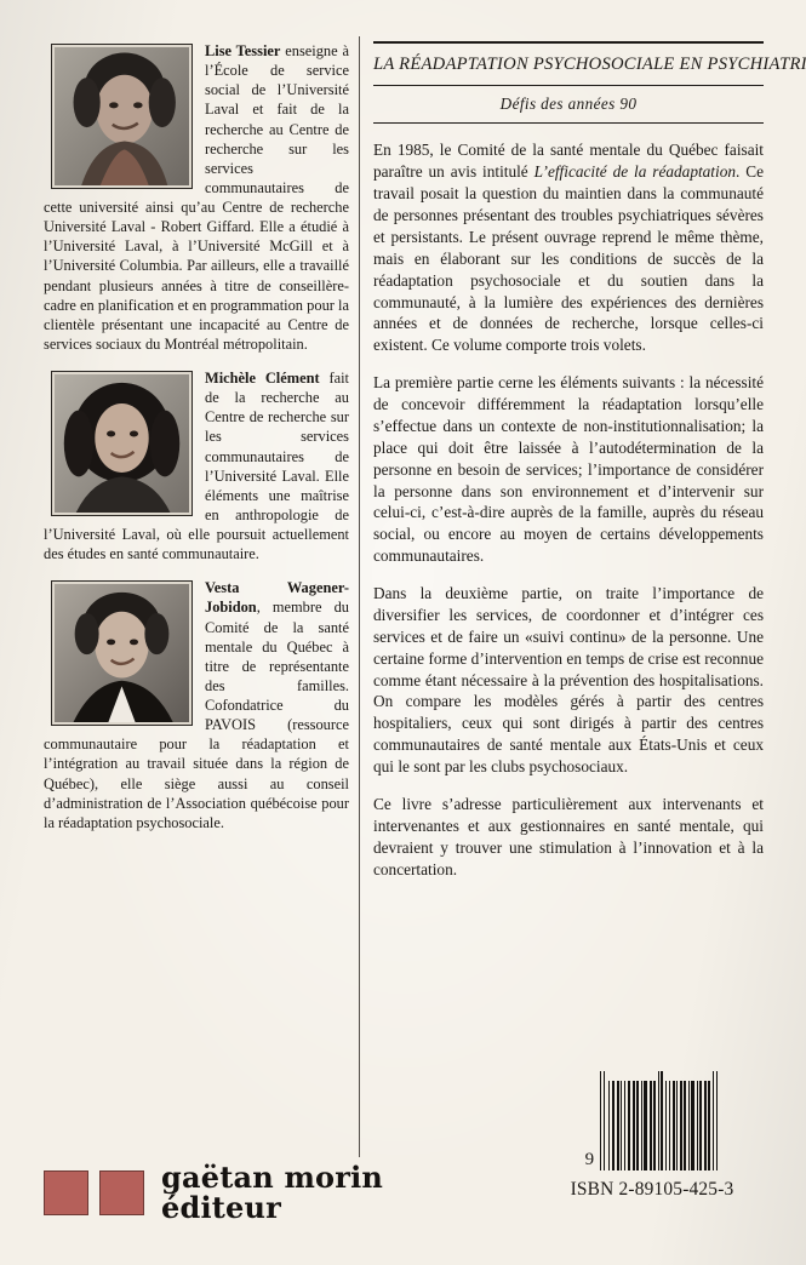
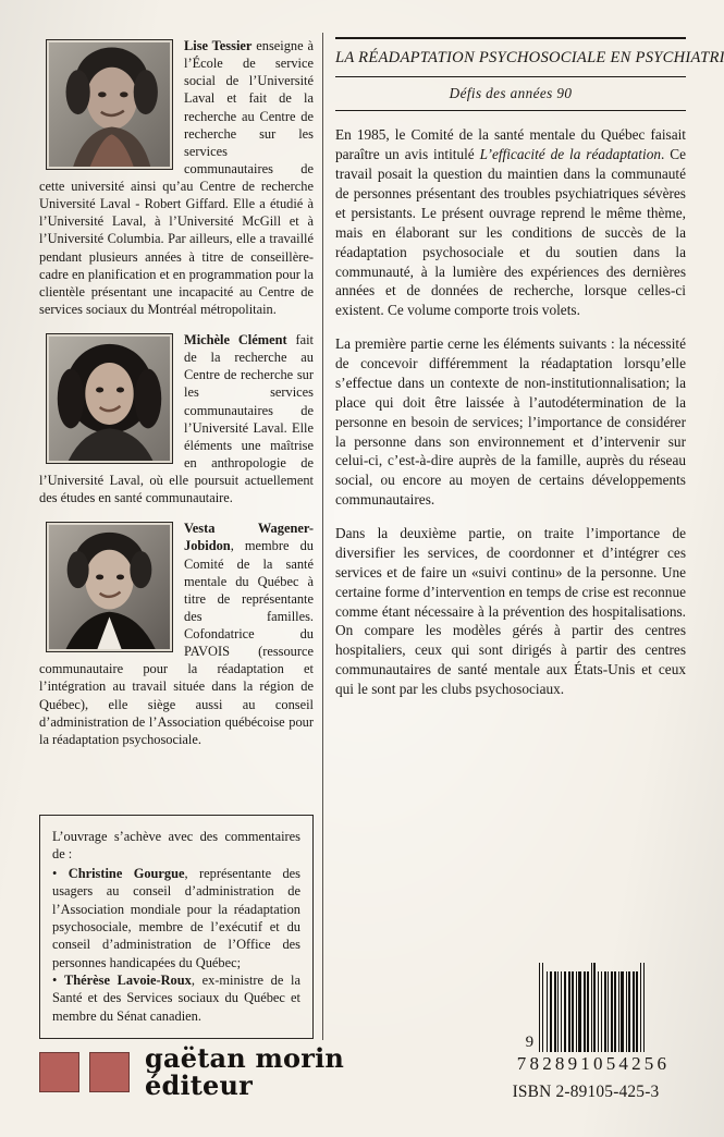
  Lise Tessier enseigne à l’École de service social de l’Université Laval et fait de la recherche au Centre de recherche sur les services communautaires de cette université ainsi qu’au Centre de recherche Université Laval - Robert Giffard. Elle a étudié à l’Université Laval, à l’Université McGill et à l’Université Columbia. Par ailleurs, elle a travaillé pendant plusieurs années à titre de conseillère-cadre en planification et en programmation pour la clientèle présentant une incapacité au Centre de services sociaux du Montréal métropolitain.
  Michèle Clément fait de la recherche au Centre de recherche sur les services communautaires de l’Université Laval. Elle éléments une maîtrise en anthropologie de l’Université Laval, où elle poursuit actuellement des études en santé communautaire.
  Vesta Wagener-Jobidon, membre du Comité de la santé mentale du Québec à titre de représentante des familles. Cofondatrice du PAVOIS (ressource communautaire pour la réadaptation et l’intégration au travail située dans la région de Québec), elle siège aussi au conseil d’administration de l’Association québécoise pour la réadaptation psychosociale.
+ L’ouvrage s’achève avec des commentaires de :
+ • Christine Gourgue, représentante des usagers au conseil d’administration de l’Association mondiale pour la réadaptation psychosociale, membre de l’exécutif et du conseil d’administration de l’Office des personnes handicapées du Québec;
+ • Thérèse Lavoie-Roux, ex-ministre de la Santé et des Services sociaux du Québec et membre du Sénat canadien.
  gaëtan morin
  éditeur
  LA RÉADAPTATION PSYCHOSOCIALE EN PSYCHIATRI
  Défis des années 90
  En 1985, le Comité de la santé mentale du Québec faisait paraître un avis intitulé L’efficacité de la réadaptation. Ce travail posait la question du maintien dans la communauté de personnes présentant des troubles psychiatriques sévères et persistants. Le présent ouvrage reprend le même thème, mais en élaborant sur les conditions de succès de la réadaptation psychosociale et du soutien dans la communauté, à la lumière des expériences des dernières années et de données de recherche, lorsque celles-ci existent. Ce volume comporte trois volets.
  La première partie cerne les éléments suivants : la nécessité de concevoir différemment la réadaptation lorsqu’elle s’effectue dans un contexte de non-institutionnalisation; la place qui doit être laissée à l’autodétermination de la personne en besoin de services; l’importance de considérer la personne dans son environnement et d’intervenir sur celui-ci, c’est-à-dire auprès de la famille, auprès du réseau social, ou encore au moyen de certains développements communautaires.
  Dans la deuxième partie, on traite l’importance de diversifier les services, de coordonner et d’intégrer ces services et de faire un «suivi continu» de la personne. Une certaine forme d’intervention en temps de crise est reconnue comme étant nécessaire à la prévention des hospitalisations. On compare les modèles gérés à partir des centres hospitaliers, ceux qui sont dirigés à partir des centres communautaires de santé mentale aux États-Unis et ceux qui le sont par les clubs psychosociaux.
- Ce livre s’adresse particulièrement aux intervenants et intervenantes et aux gestionnaires en santé mentale, qui devraient y trouver une stimulation à l’innovation et à la concertation.
  9
+ 782891054256
  ISBN 2-89105-425-3
